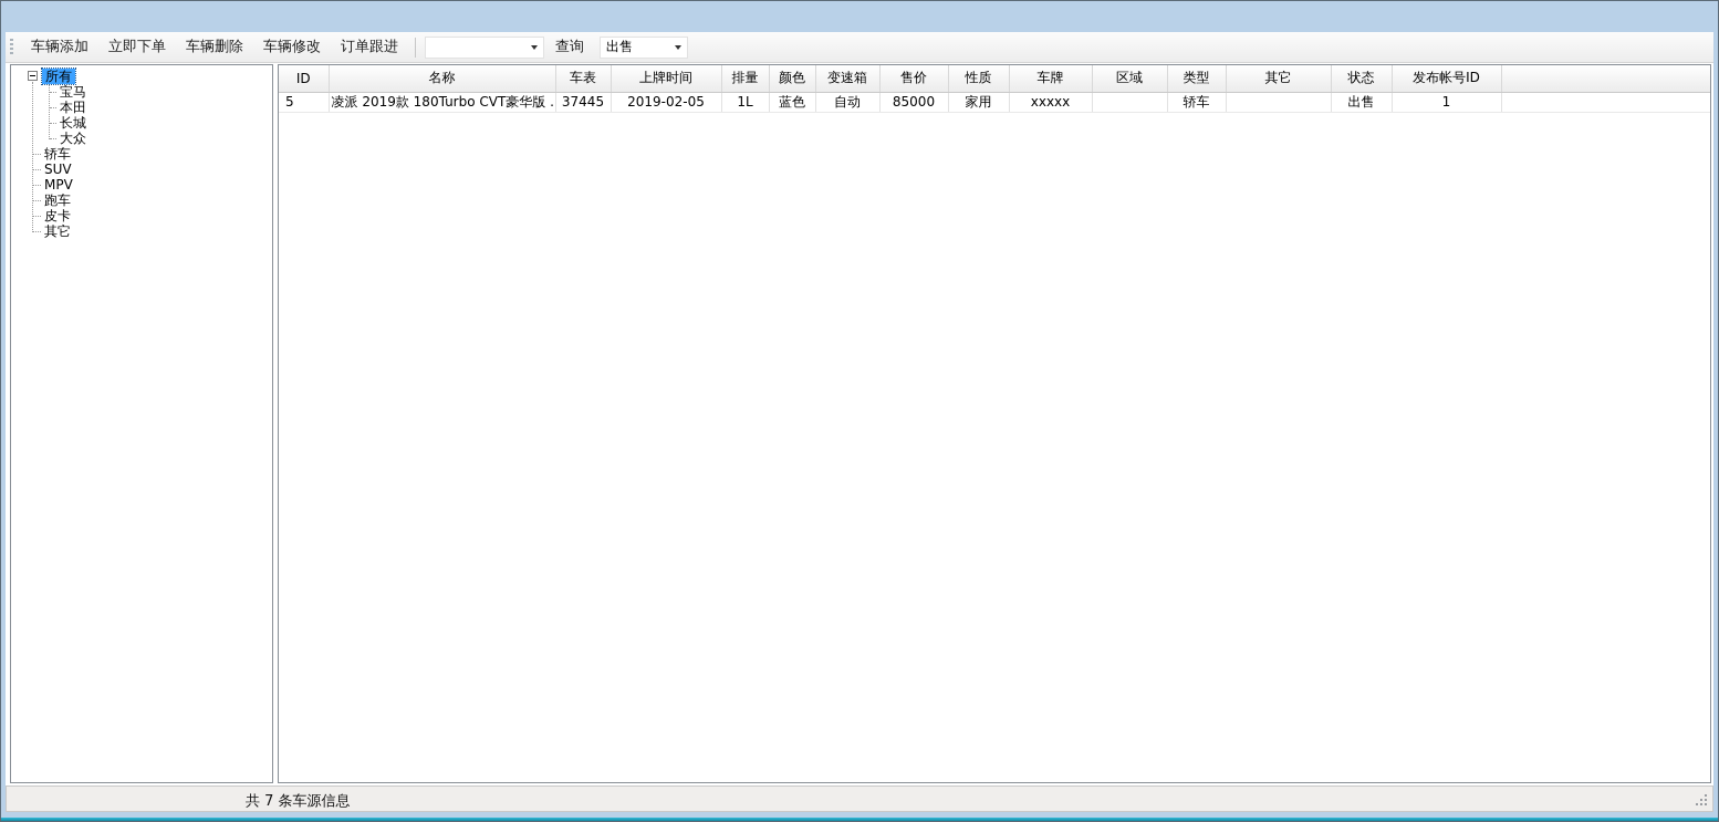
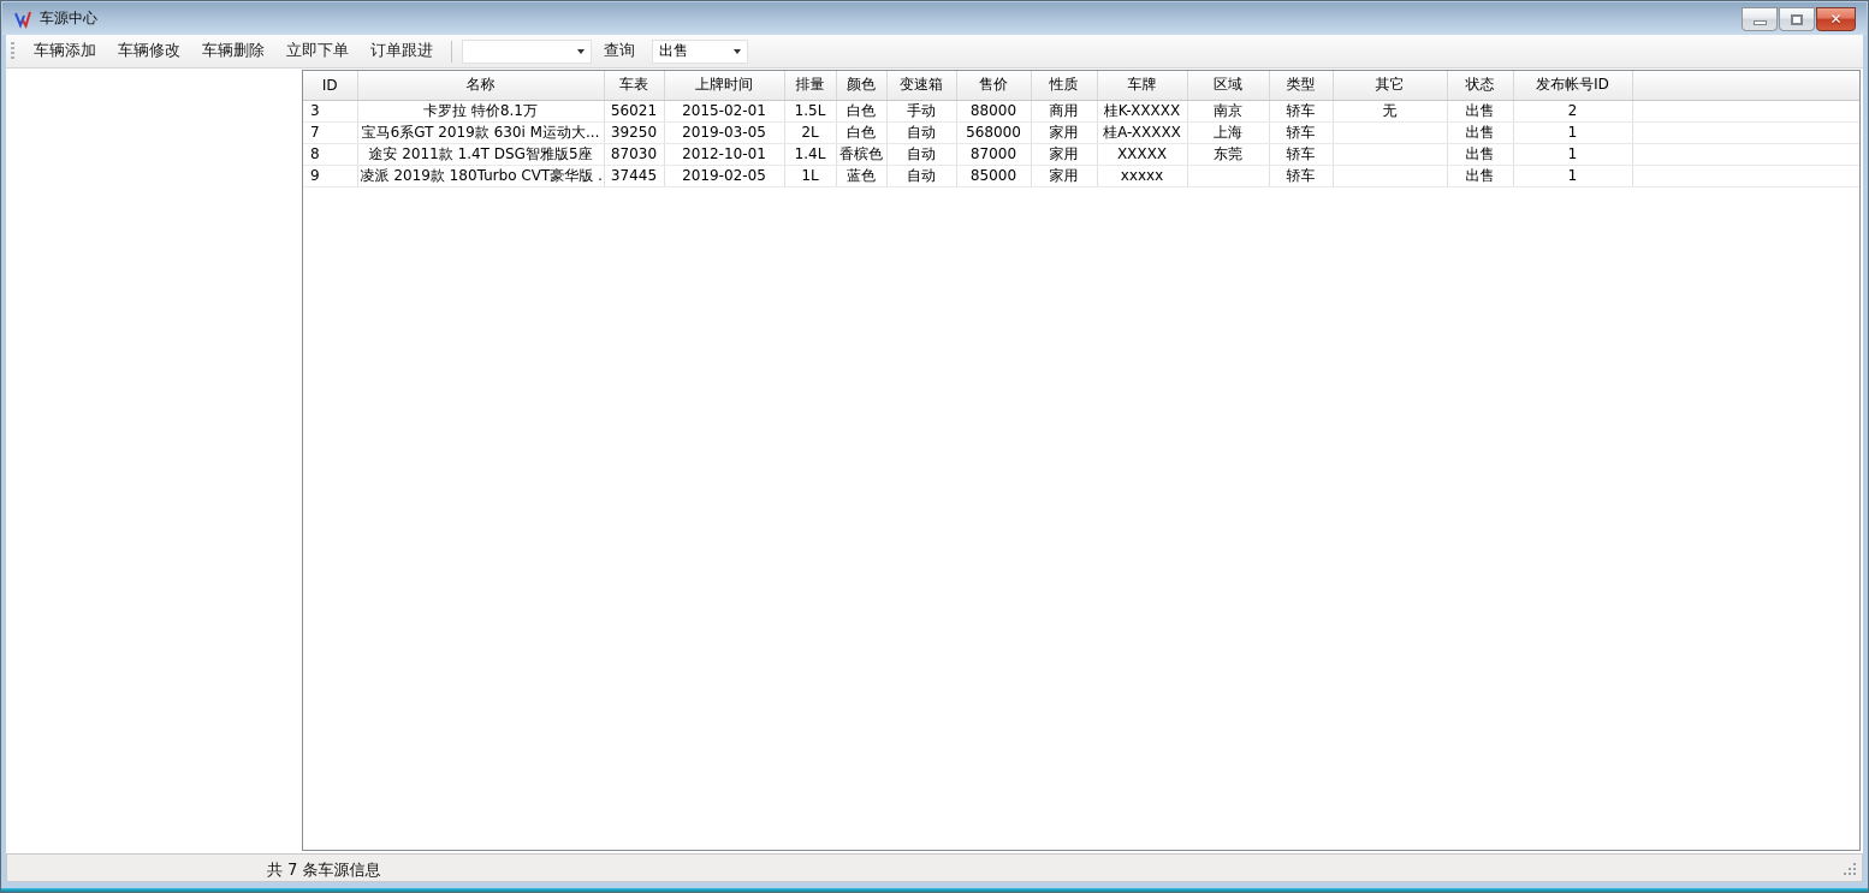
+ 车源中心
+ ✕
  车辆添加
- 立即下单
+ 车辆修改
  车辆删除
- 车辆修改
+ 立即下单
  订单跟进
  查询
  出售
- 所有
- 宝马
- 本田
- 长城
- 大众
- 轿车
- SUV
- MPV
- 跑车
- 皮卡
- 其它
  ID	名称	车表	上牌时间	排量	颜色	变速箱	售价	性质	车牌	区域	类型	其它	状态	发布帐号ID
+ 3	卡罗拉 特价8.1万	56021	2015-02-01	1.5L	白色	手动	88000	商用	桂K-XXXXX	南京	轿车	无	出售	2
+ 7	宝马6系GT 2019款 630i M运动大...	39250	2019-03-05	2L	白色	自动	568000	家用	桂A-XXXXX	上海	轿车		出售	1
+ 8	途安 2011款 1.4T DSG智雅版5座	87030	2012-10-01	1.4L	香槟色	自动	87000	家用	XXXXX	东莞	轿车		出售	1
- 5	凌派 2019款 180Turbo CVT豪华版 .	37445	2019-02-05	1L	蓝色	自动	85000	家用	xxxxx		轿车		出售	1
+ 9	凌派 2019款 180Turbo CVT豪华版 .	37445	2019-02-05	1L	蓝色	自动	85000	家用	xxxxx		轿车		出售	1
  共 7 条车源信息
